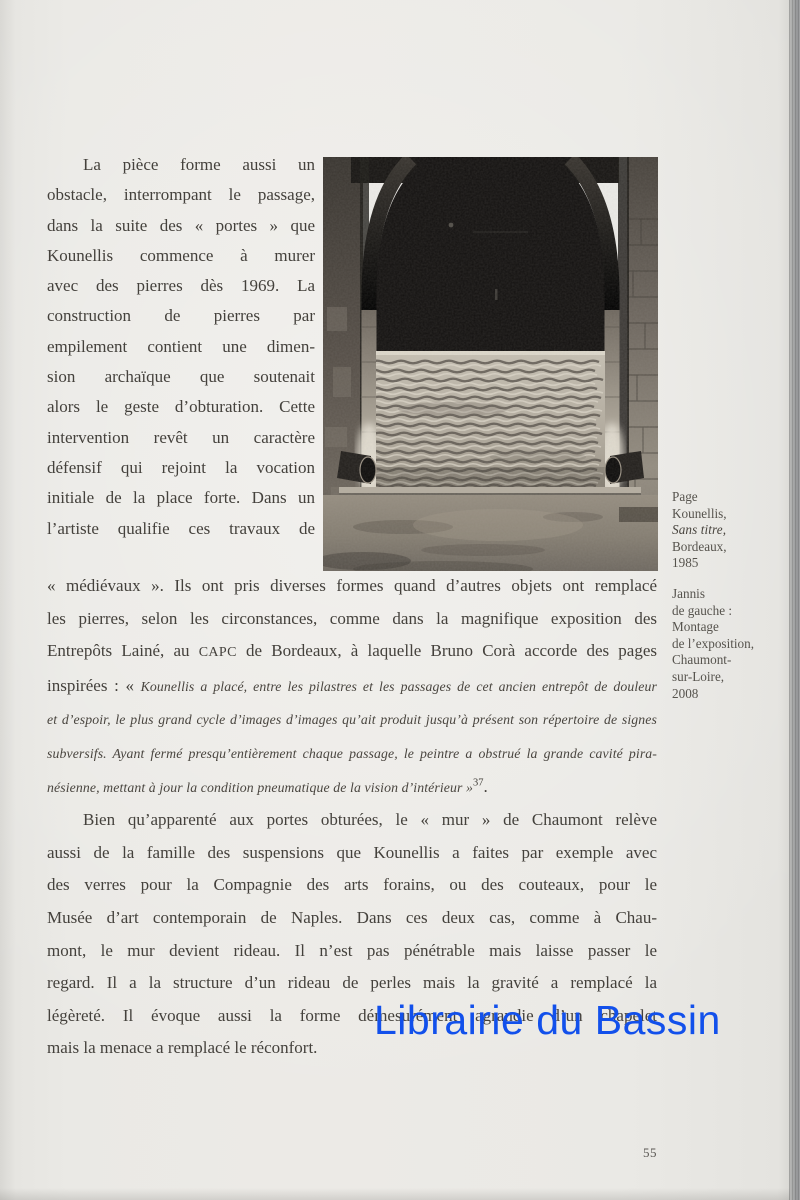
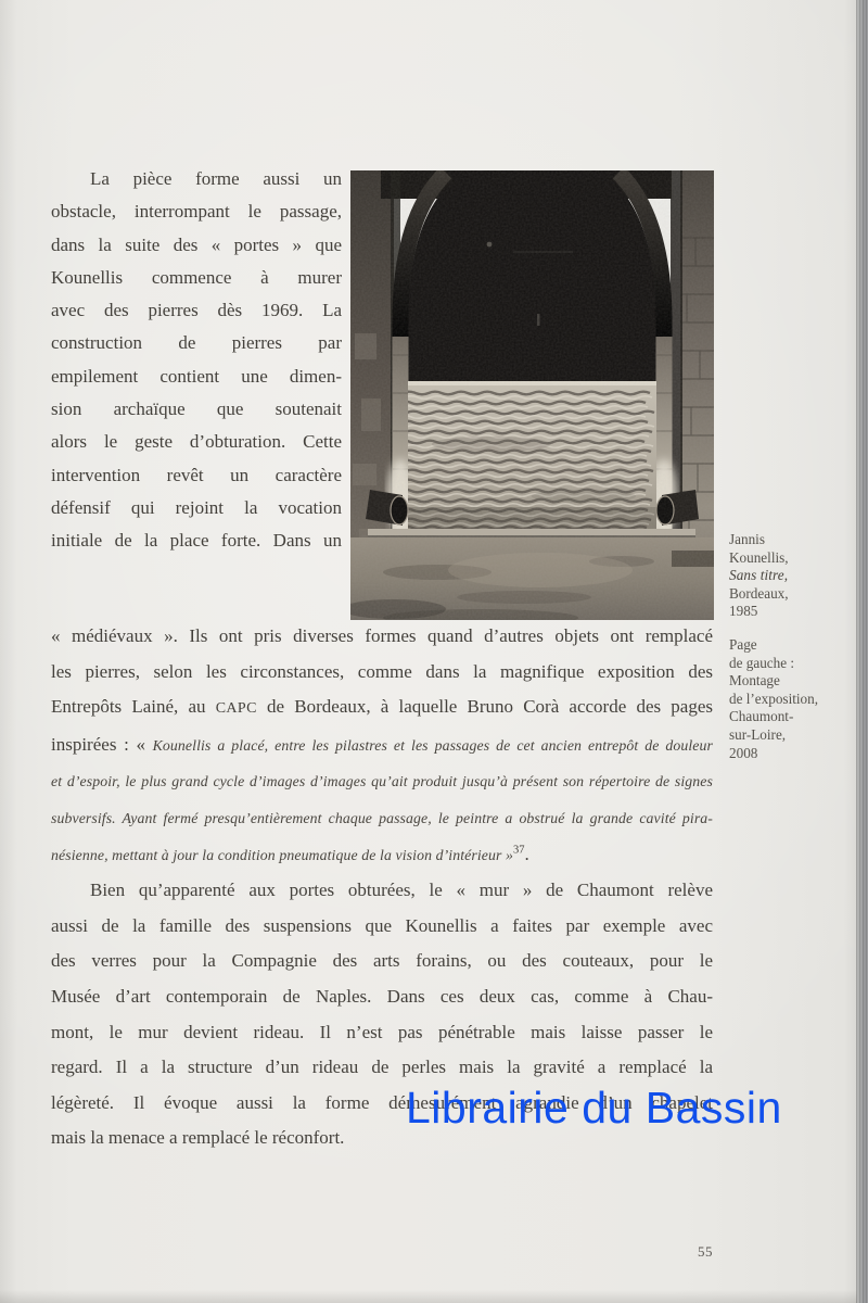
  La pièce forme aussi un
  obstacle, interrompant le passage,
  dans la suite des « portes » que
  Kounellis commence à murer
  avec des pierres dès 1969. La
  construction de pierres par
  empilement contient une dimen-
  sion archaïque que soutenait
  alors le geste d’obturation. Cette
  intervention revêt un caractère
  défensif qui rejoint la vocation
  initiale de la place forte. Dans un
- l’artiste qualifie ces travaux de
- Page
+ Jannis
  Kounellis,
  Sans titre,
  Bordeaux,
  1985
- Jannis
+ Page
  de gauche :
  Montage
  de l’exposition,
  Chaumont-
  sur-Loire,
  2008
  « médiévaux ». Ils ont pris diverses formes quand d’autres objets ont remplacé
  les pierres, selon les circonstances, comme dans la magnifique exposition des
  Entrepôts Lainé, au CAPC de Bordeaux, à laquelle Bruno Corà accorde des pages
  inspirées : « Kounellis a placé, entre les pilastres et les passages de cet ancien entrepôt de douleur
  et d’espoir, le plus grand cycle d’images d’images qu’ait produit jusqu’à présent son répertoire de signes
  subversifs. Ayant fermé presqu’entièrement chaque passage, le peintre a obstrué la grande cavité pira-
  nésienne, mettant à jour la condition pneumatique de la vision d’intérieur »37.
  Bien qu’apparenté aux portes obturées, le « mur » de Chaumont relève
  aussi de la famille des suspensions que Kounellis a faites par exemple avec
  des verres pour la Compagnie des arts forains, ou des couteaux, pour le
  Musée d’art contemporain de Naples. Dans ces deux cas, comme à Chau-
  mont, le mur devient rideau. Il n’est pas pénétrable mais laisse passer le
  regard. Il a la structure d’un rideau de perles mais la gravité a remplacé la
  légèreté. Il évoque aussi la forme démesurément agrandie d’un chapelet
  mais la menace a remplacé le réconfort.
  Librairie du Bassin
  55
